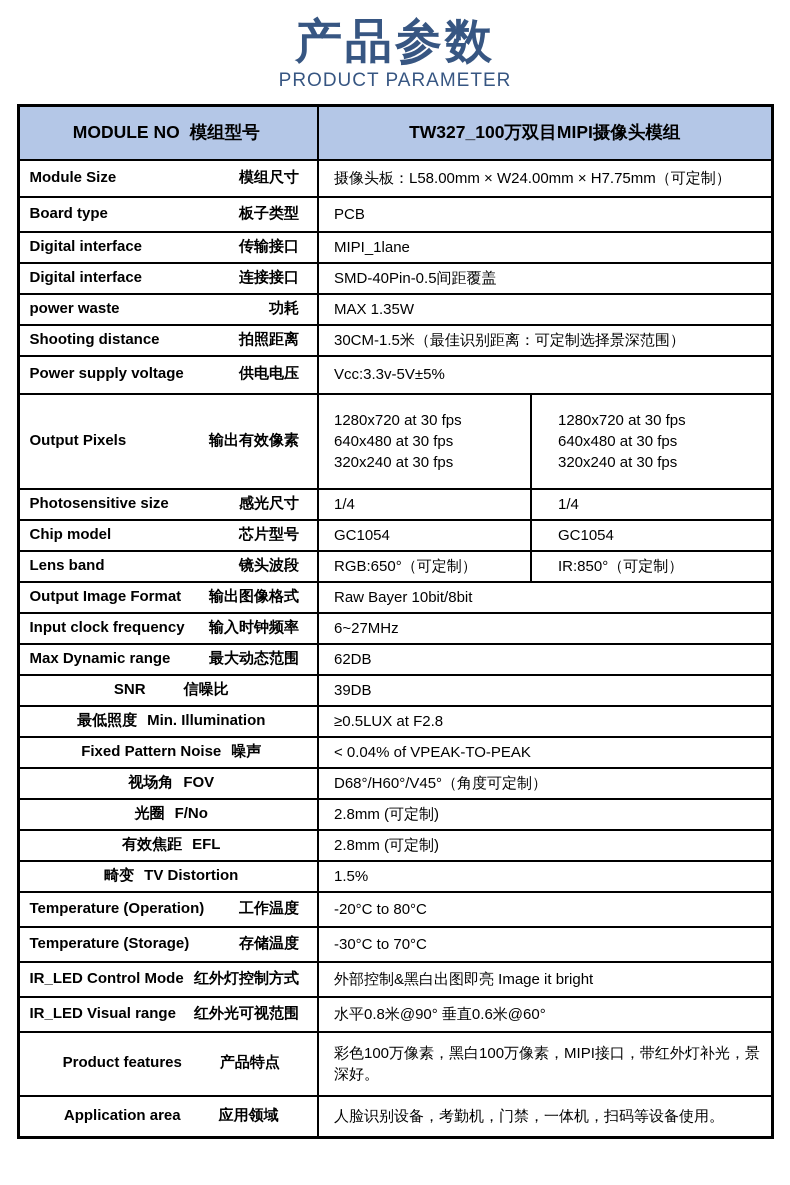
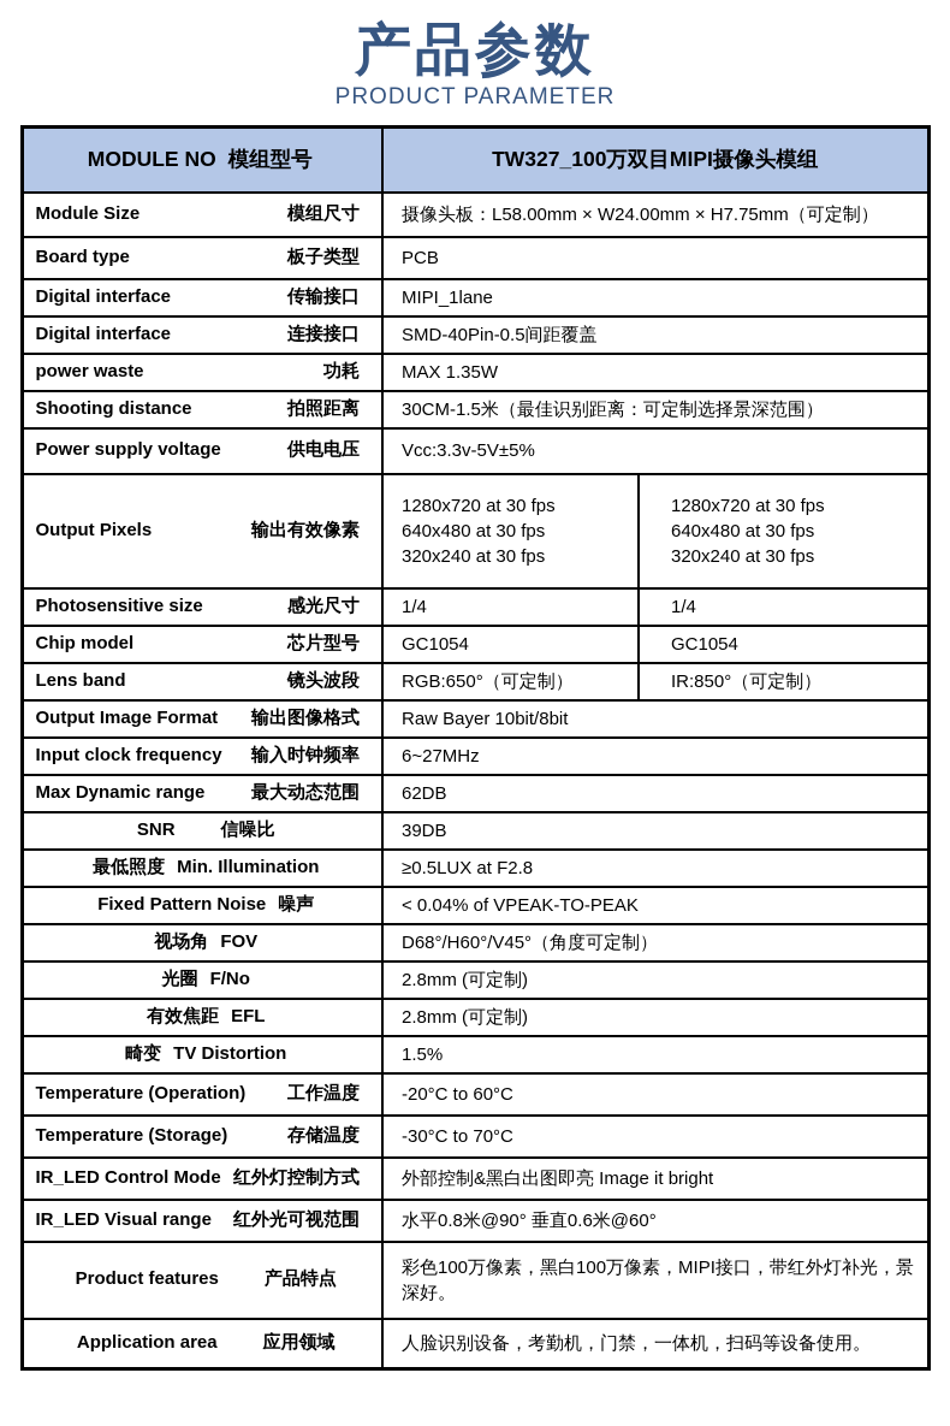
  产品参数
  PRODUCT PARAMETER
  MODULE NO 模组型号	TW327_100万双目MIPI摄像头模组
  Module Size 模组尺寸	摄像头板：L58.00mm × W24.00mm × H7.75mm（可定制）
  Board type 板子类型	PCB
  Digital interface 传输接口	MIPI_1lane
  Digital interface 连接接口	SMD-40Pin-0.5间距覆盖
  power waste 功耗	MAX 1.35W
  Shooting distance 拍照距离	30CM-1.5米（最佳识别距离：可定制选择景深范围）
  Power supply voltage 供电电压	Vcc:3.3v-5V±5%
  Output Pixels 输出有效像素	1280x720 at 30 fps 640x480 at 30 fps 320x240 at 30 fps	1280x720 at 30 fps 640x480 at 30 fps 320x240 at 30 fps
  Photosensitive size 感光尺寸	1/4	1/4
  Chip model 芯片型号	GC1054	GC1054
  Lens band 镜头波段	RGB:650°（可定制）	IR:850°（可定制）
  Output Image Format 输出图像格式	Raw Bayer 10bit/8bit
  Input clock frequency 输入时钟频率	6~27MHz
  Max Dynamic range 最大动态范围	62DB
  SNR 信噪比	39DB
  最低照度 Min. Illumination	≥0.5LUX at F2.8
  Fixed Pattern Noise 噪声	< 0.04% of VPEAK-TO-PEAK
  视场角 FOV	D68°/H60°/V45°（角度可定制）
  光圈 F/No	2.8mm (可定制)
  有效焦距 EFL	2.8mm (可定制)
  畸变 TV Distortion	1.5%
- Temperature (Operation) 工作温度	-20°C to 80°C
+ Temperature (Operation) 工作温度	-20°C to 60°C
  Temperature (Storage) 存储温度	-30°C to 70°C
  IR_LED Control Mode 红外灯控制方式	外部控制&黑白出图即亮 Image it bright
  IR_LED Visual range 红外光可视范围	水平0.8米@90° 垂直0.6米@60°
  Product features 产品特点	彩色100万像素，黑白100万像素，MIPI接口，带红外灯补光，景深好。
  Application area 应用领域	人脸识别设备，考勤机，门禁，一体机，扫码等设备使用。
